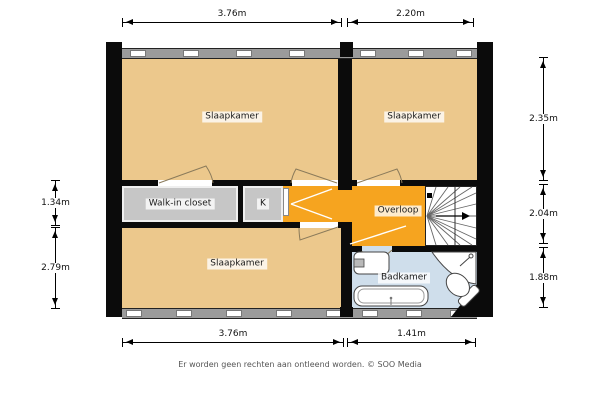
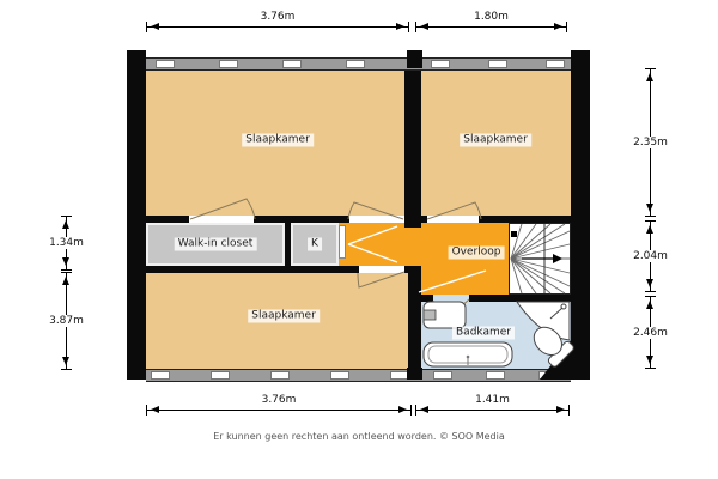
  Slaapkamer
  Slaapkamer
  Walk-in closet
  K
  Overloop
  Slaapkamer
  Badkamer
  3.76m
- 2.20m
+ 1.80m
  3.76m
  1.41m
  1.34m
- 2.79m
+ 3.87m
  2.35m
  2.04m
- 1.88m
+ 2.46m
- Er worden geen rechten aan ontleend worden. © SOO Media
+ Er kunnen geen rechten aan ontleend worden. © SOO Media
